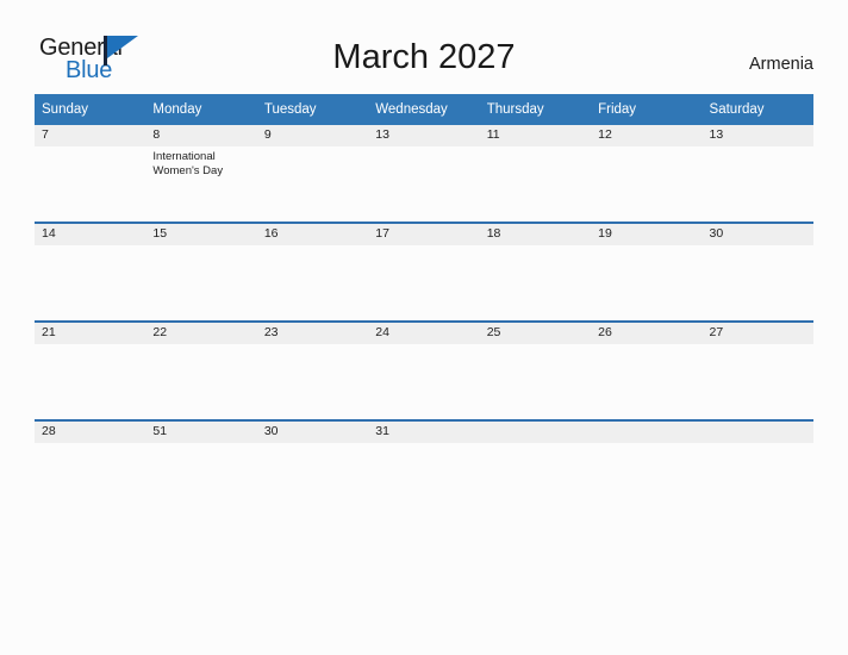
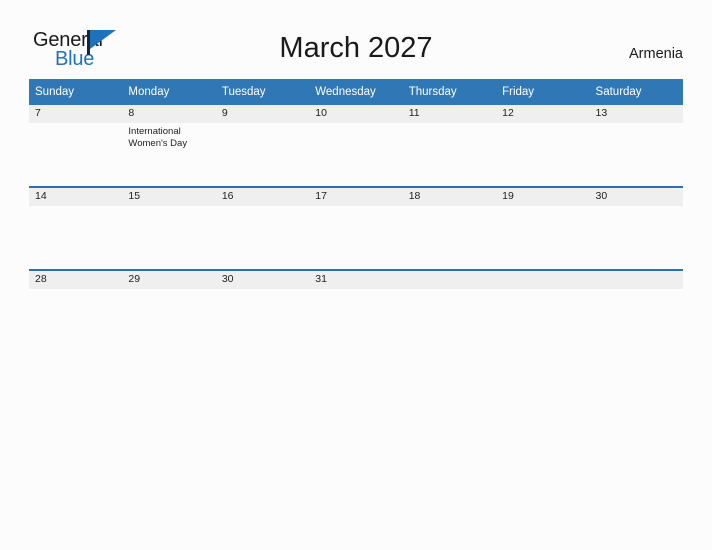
  General
  Blue
  March 2027
  Armenia
  Sunday	Monday	Tuesday	Wednesday	Thursday	Friday	Saturday
- 7	8InternationalWomen's Day	9	13	11	12	13
+ 7	8InternationalWomen's Day	9	10	11	12	13
  14	15	16	17	18	19	30
- 21	22	23	24	25	26	27
- 28	51	30	31
+ 28	29	30	31
